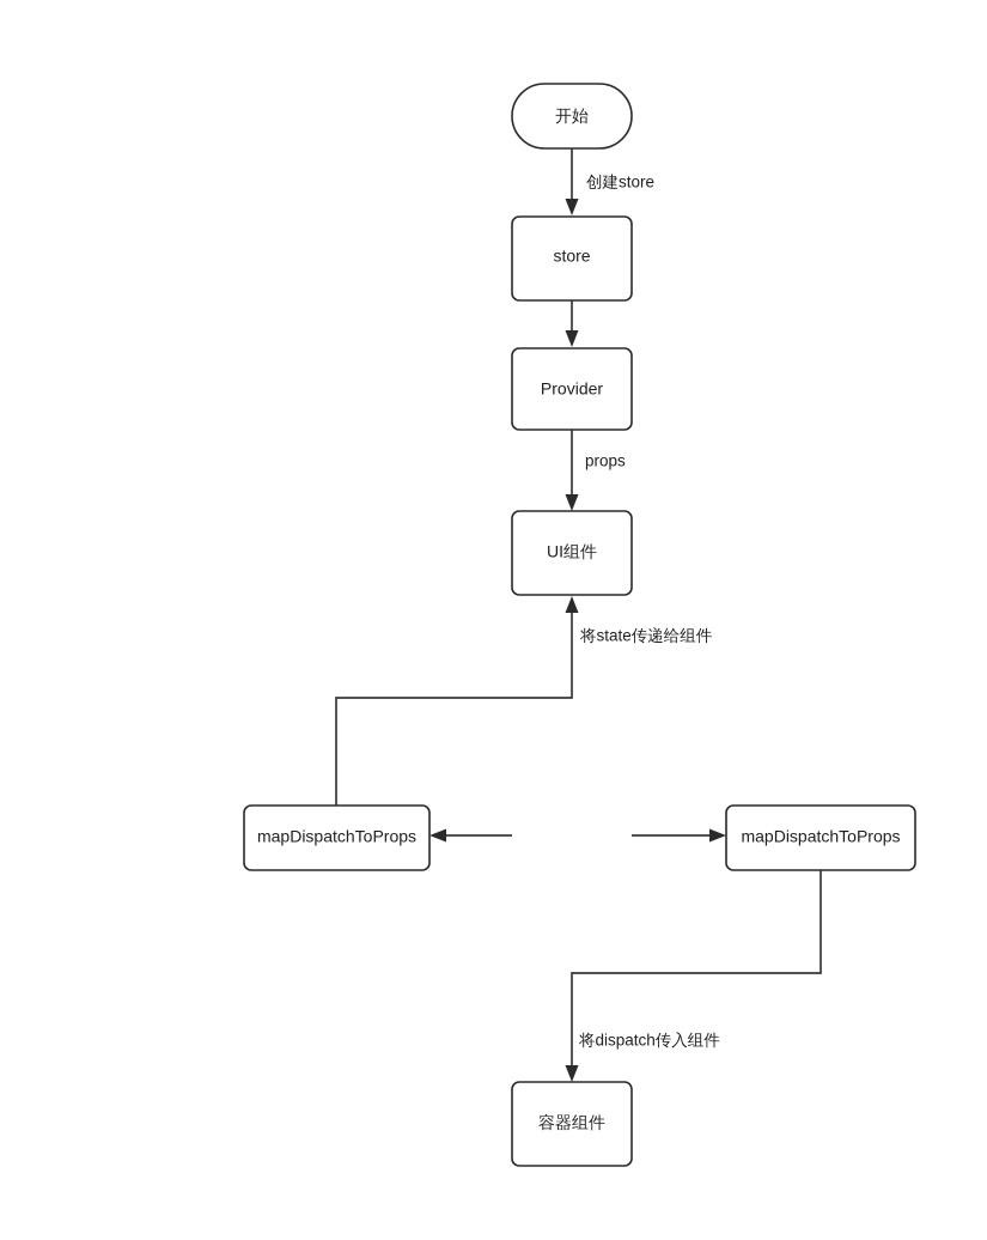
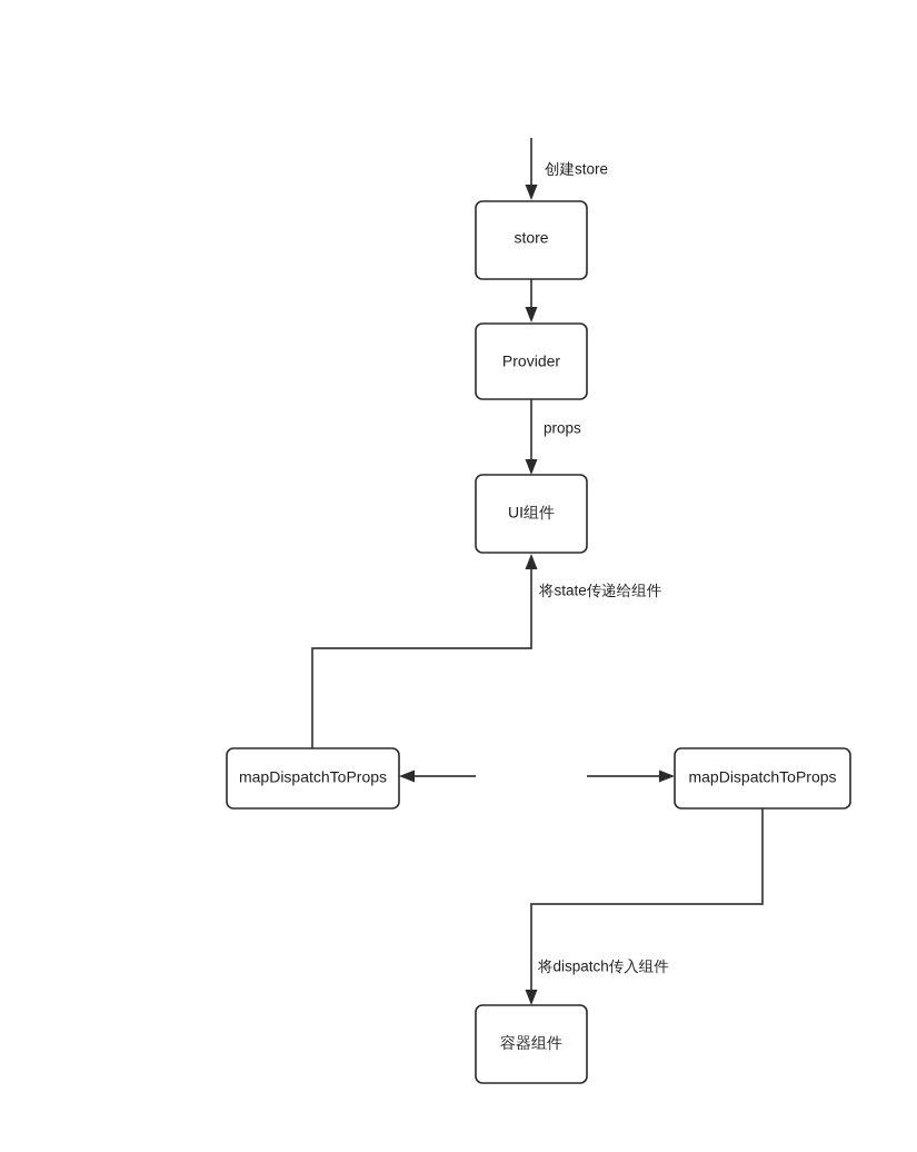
- 开始
  store
  Provider
  UI组件
  mapDispatchToProps
  mapDispatchToProps
  容器组件
  创建store
  props
  将state传递给组件
  将dispatch传入组件
